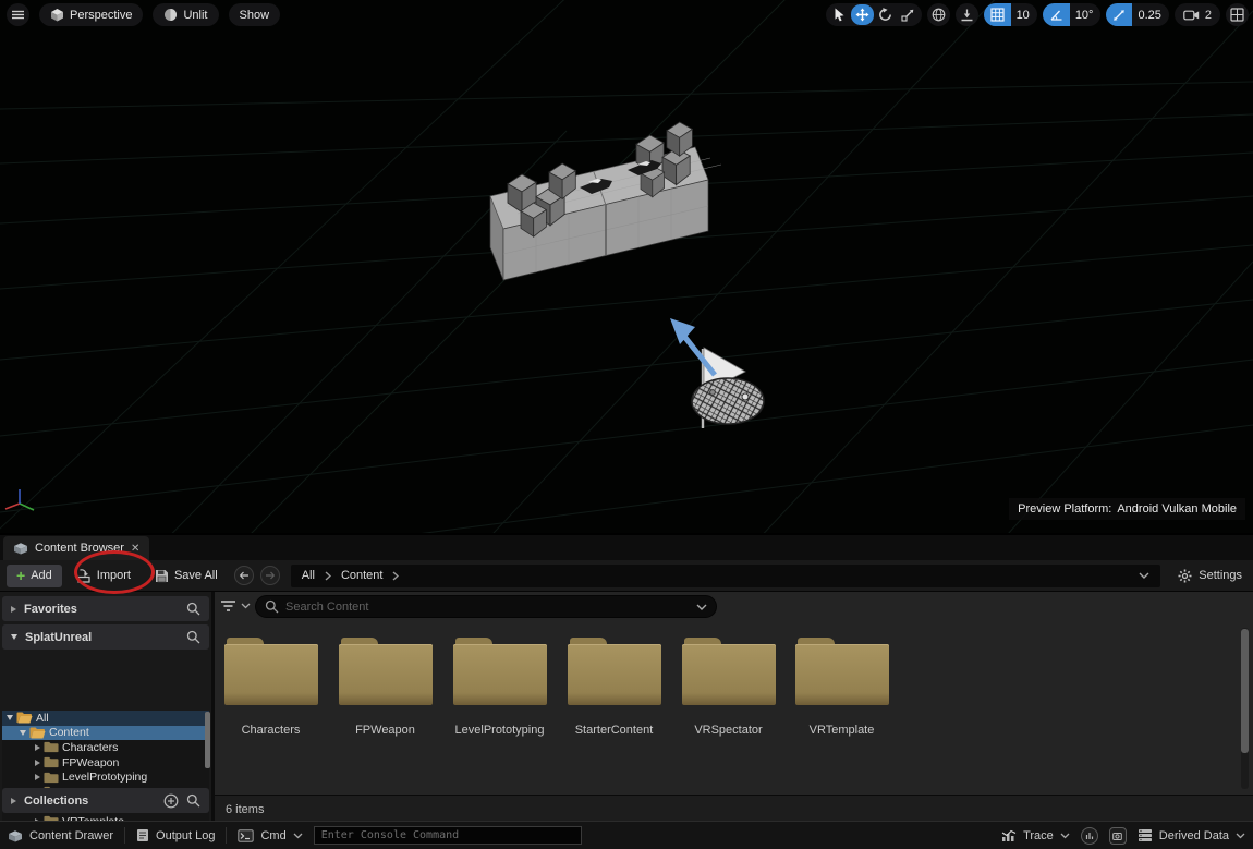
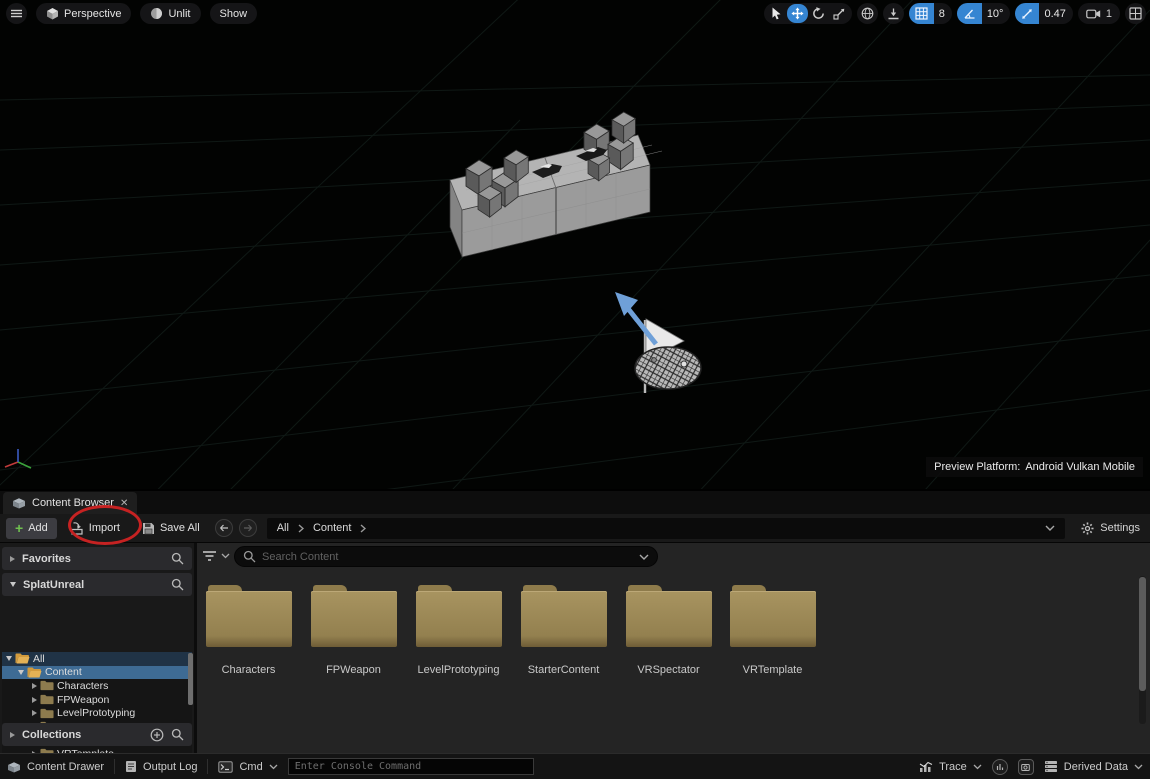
  Perspective
  Unlit
  Show
- 10
+ 8
  10°
- 0.25
+ 0.47
- 2
+ 1
  Preview Platform:
  Android Vulkan Mobile
  Content Browser
  ✕
  +
  Add
  Import
  Save All
  All
  Content
  Settings
  Favorites
  SplatUnreal
  All
  Content
  Characters
  FPWeapon
  LevelPrototyping
  Collections
  Search Content
  Characters
  FPWeapon
  LevelPrototyping
  StarterContent
  VRSpectator
  VRTemplate
- 6 items
  Content Drawer
  Output Log
  Cmd
  Enter Console Command
  Trace
  Derived Data
